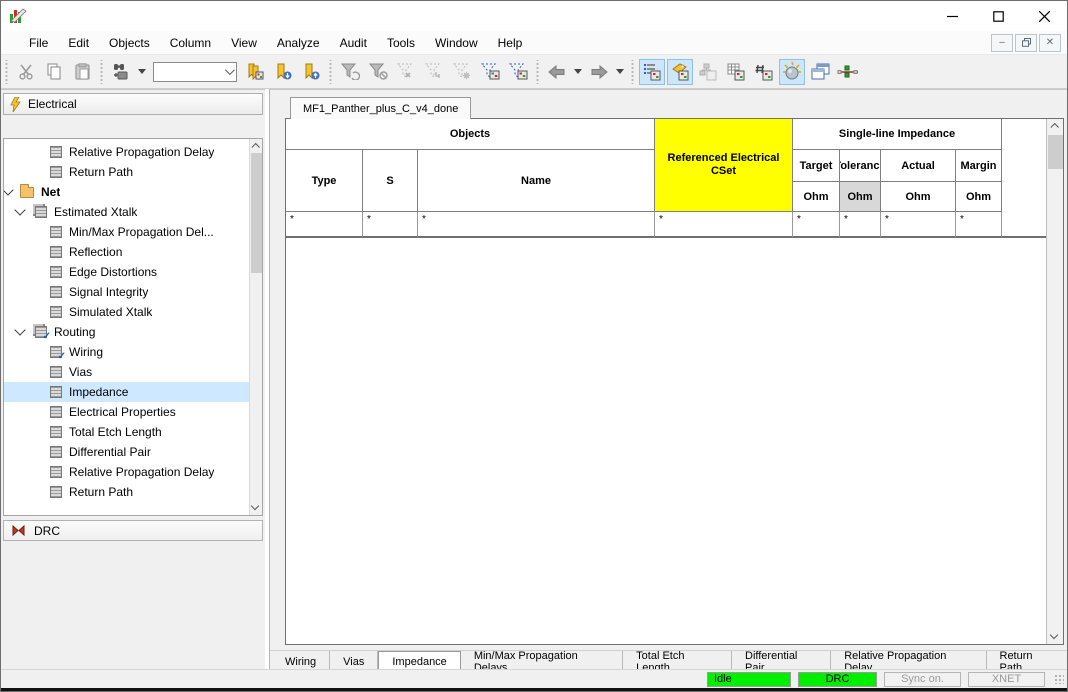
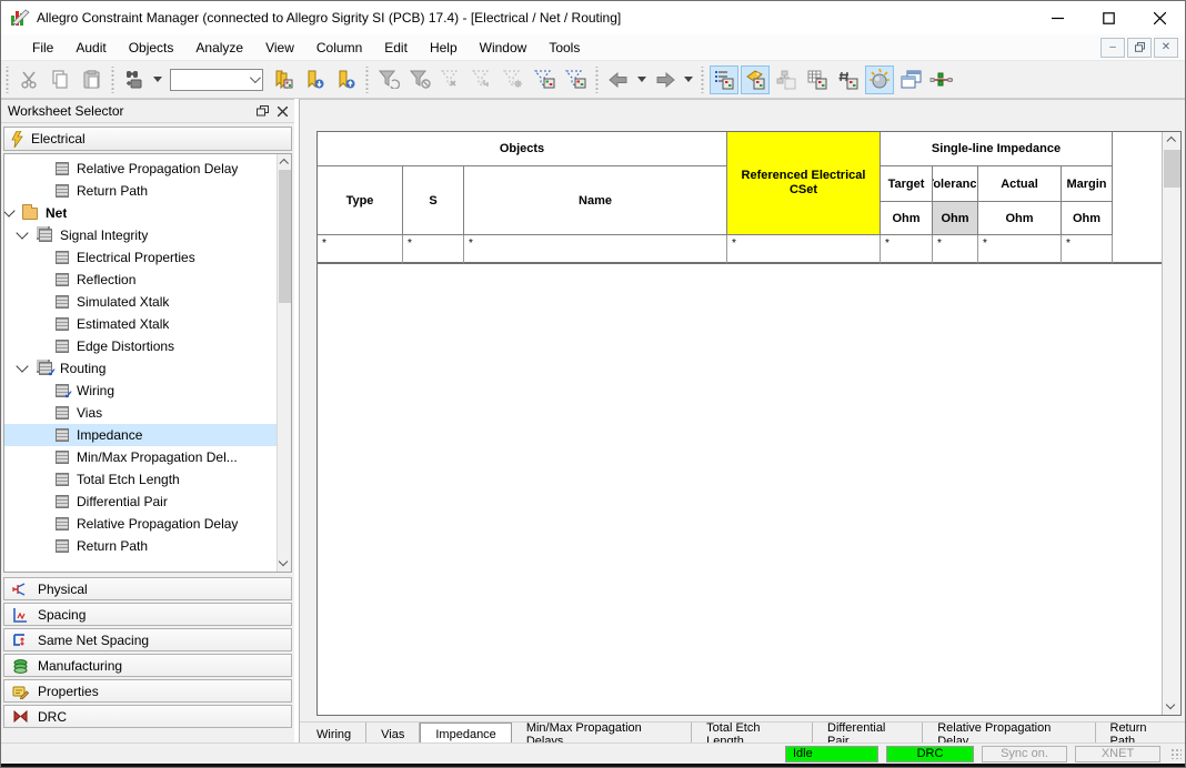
+ Allegro Constraint Manager (connected to Allegro Sigrity SI (PCB) 17.4) - [Electrical / Net / Routing]
  File
- Edit
+ Audit
  Objects
- Column
+ Analyze
  View
- Analyze
+ Column
- Audit
+ Edit
- Tools
+ Help
  Window
- Help
+ Tools
  –
  ✕
+ Worksheet Selector
  Electrical
  Relative Propagation Delay
  Return Path
  Net
- Estimated Xtalk
+ Signal Integrity
- Min/Max Propagation Del...
+ Electrical Properties
  Reflection
- Edge Distortions
+ Simulated Xtalk
- Signal Integrity
+ Estimated Xtalk
- Simulated Xtalk
+ Edge Distortions
  ✓
  Routing
  ✓
  Wiring
  Vias
  Impedance
- Electrical Properties
+ Min/Max Propagation Del...
  Total Etch Length
  Differential Pair
  Relative Propagation Delay
  Return Path
+ Physical
+ Spacing
+ Same Net Spacing
+ Manufacturing
+ Properties
  DRC
- MF1_Panther_plus_C_v4_done
  Objects
  Referenced Electrical CSet
  Single-line Impedance
  Type
  S
  Name
  Target
  oleranc
  Actual
  Margin
  Ohm
  Ohm
  Ohm
  Ohm
  *
  *
  *
  *
  *
  *
  *
  *
  Wiring
  Vias
  Impedance
  Min/Max Propagation Delays
  Total Etch Length
  Differential Pair
  Relative Propagation Delay
  Return Path
  Idle
  DRC
  Sync on.
  XNET
